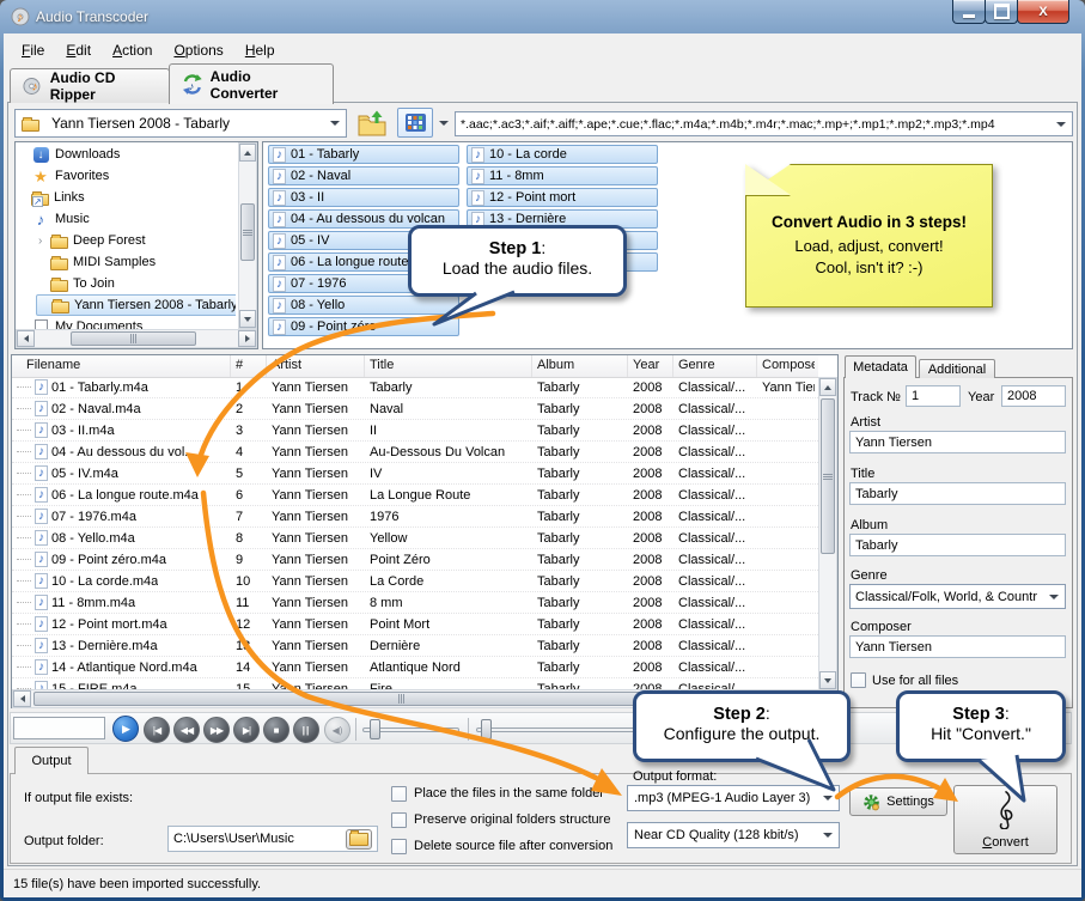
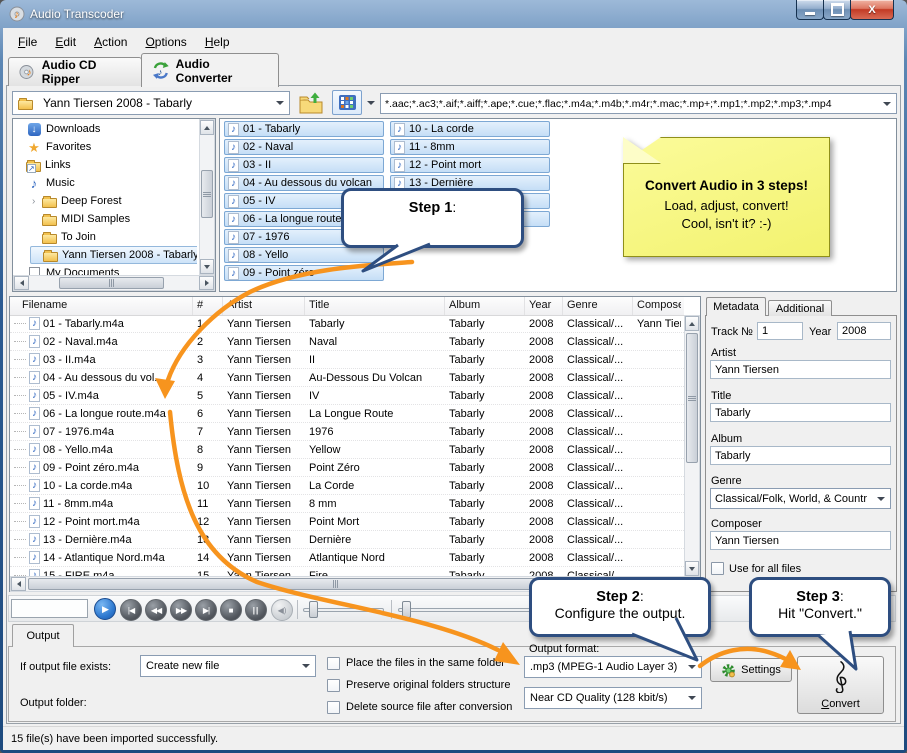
  ♪
  Audio Transcoder
  X
  File
  Edit
  Action
  Options
  Help
  ♪
  Audio CD Ripper
  ♪
  Audio Converter
  Yann Tiersen 2008 - Tabarly
  *.aac;*.ac3;*.aif;*.aiff;*.ape;*.cue;*.flac;*.m4a;*.m4b;*.m4r;*.mac;*.mp+;*.mp1;*.mp2;*.mp3;*.mp4
  Downloads
  Favorites
  Links
  Music
  ›
  Deep Forest
  MIDI Samples
  To Join
  Yann Tiersen 2008 - Tabarly
  My Documents
  01 - Tabarly
  02 - Naval
  03 - II
  04 - Au dessous du volcan
  05 - IV
  06 - La longue route
  07 - 1976
  08 - Yello
  09 - Point z
  10 - La corde
  11 - 8mm
  12 - Point mort
  13 - Dernière
  Convert Audio in 3 steps!
  Load, adjust, convert!
  Cool, isn't it? :-)
  Filename
  #
  rtist
  Title
  Album
  Year
  Genre
  Compos
  01 - Tabarly.m4a
  1
  Yann Tiersen
  Tabarly
  Tabarly
  2008
  Classical/...
  02 - Naval.m4a
  2
  Yann Tiersen
  Naval
  Tabarly
  2008
  Classical/...
  03 - II.m4a
  3
  Yann Tiersen
  II
  Tabarly
  2008
  Classical/...
  04 - Au dessous du vol...
  4
  Yann Tiersen
  Au-Dessous Du Volcan
  Tabarly
  2008
  Classical/...
  05 - IV.m4a
  5
  Yann Tiersen
  IV
  Tabarly
  2008
  Classical/...
  06 - La longue route.m4a
  6
  Yann Tiersen
  La Longue Route
  Tabarly
  2008
  Classical/...
  07 - 1976.m4a
  7
  Yann Tiersen
  1976
  Tabarly
  2008
  Classical/...
  08 - Yello.m4a
  8
  Yann Tiersen
  Yellow
  Tabarly
  2008
  Classical/...
  09 - Point zéro.m4a
  9
  Yann Tiersen
  Point Zéro
  Tabarly
  2008
  Classical/...
  10 - La corde.m4a
  10
  Yann Tiersen
  La Corde
  Tabarly
  2008
  Classical/...
  11 - 8mm.m4a
  11
  Yann Tiersen
  8 mm
  Tabarly
  2008
  Classical/...
  12 - Point mort.m4a
  12
  Yann Tiersen
  Point Mort
  Tabarly
  2008
  Classical/...
  13 - Dernière.m4a
  Yann Tiersen
  Dernière
  Tabarly
  2008
  Classical/...
  14 - Atlantique Nord.m4a
  14
  Yann Tiersen
  Atlantique Nord
  Tabarly
  2008
  Classical/...
  Metadata
  Additional
  Track №
  1
  Year
  2008
  Artist
  Yann Tiersen
  Title
  Tabarly
  Album
  Tabarly
  Genre
  Classical/Folk, World, & Countr
  Composer
  Yann Tiersen
  Use for all files
  ▶
  |◀
  ◀◀
  ▶▶
  ▶|
  ■
  ||
  ◀)
  Output
  If output file exists:
+ Create new file
  Output folder:
- C:\Users\User\Music
  Place the files in the same folder
  Preserve original folders structure
  Delete source file after conversion
  Output format:
  .mp3 (MPEG-1 Audio Layer 3)
  Settings
  Near CD Quality (128 kbit/s)
  Convert
  15 file(s) have been imported successfully.
  Step 1:
- Load the audio files.
  Step 2:
  Configure the output.
  Step 3:
  Hit "Convert."
